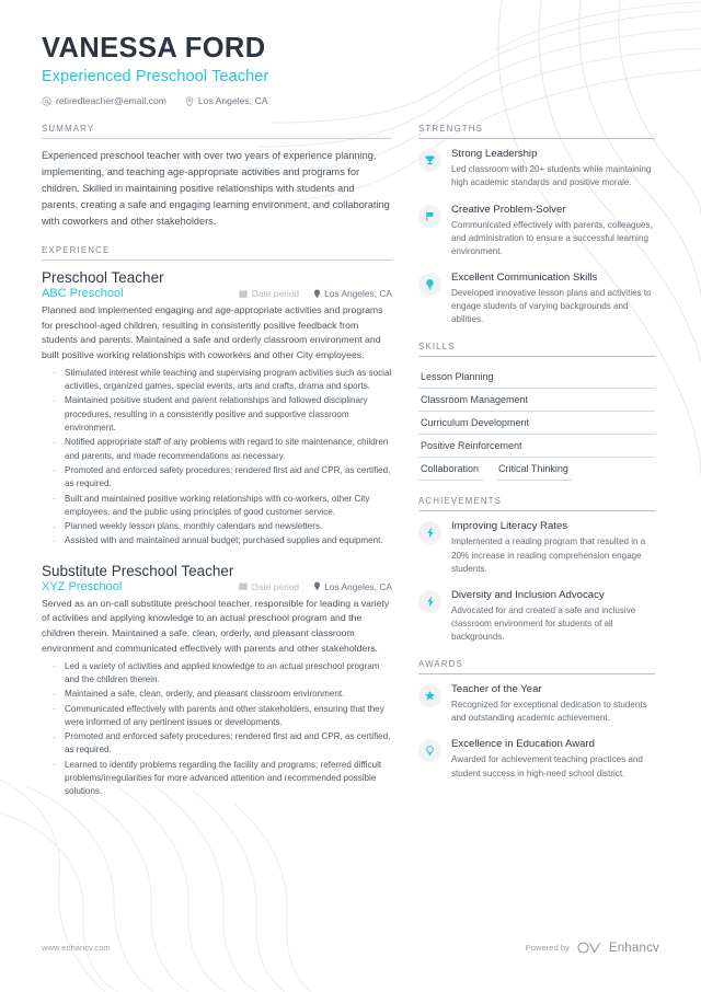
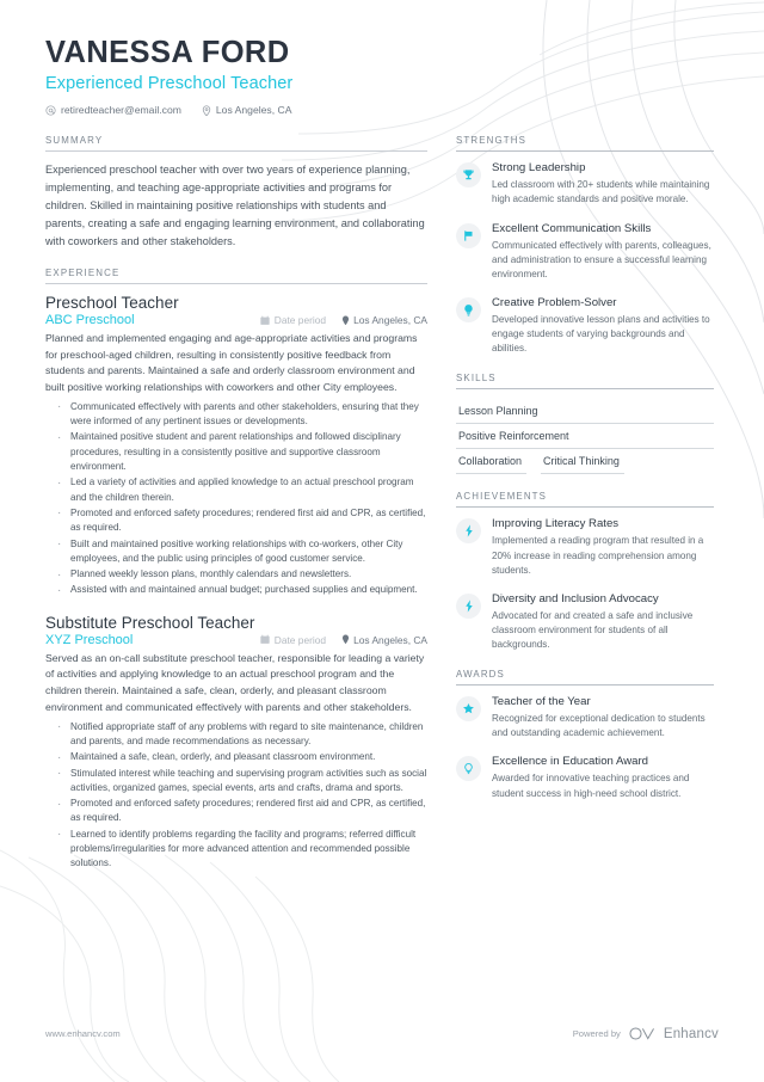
  VANESSA FORD
  Experienced Preschool Teacher
  retiredteacher@email.com
  Los Angeles, CA
  SUMMARY
  Experienced preschool teacher with over two years of experience planning, implementing, and teaching age-appropriate activities and programs for children. Skilled in maintaining positive relationships with students and parents, creating a safe and engaging learning environment, and collaborating with coworkers and other stakeholders.
  EXPERIENCE
  Preschool Teacher
  ABC Preschool
  Date period
  Los Angeles, CA
  Planned and implemented engaging and age-appropriate activities and programs for preschool-aged children, resulting in consistently positive feedback from students and parents. Maintained a safe and orderly classroom environment and built positive working relationships with coworkers and other City employees.
- Stimulated interest while teaching and supervising program activities such as social activities, organized games, special events, arts and crafts, drama and sports.
+ Communicated effectively with parents and other stakeholders, ensuring that they were informed of any pertinent issues or developments.
  Maintained positive student and parent relationships and followed disciplinary procedures, resulting in a consistently positive and supportive classroom environment.
- Notified appropriate staff of any problems with regard to site maintenance, children and parents, and made recommendations as necessary.
+ Led a variety of activities and applied knowledge to an actual preschool program and the children therein.
  Promoted and enforced safety procedures; rendered first aid and CPR, as certified, as required.
  Built and maintained positive working relationships with co-workers, other City employees, and the public using principles of good customer service.
  Planned weekly lesson plans, monthly calendars and newsletters.
  Assisted with and maintained annual budget; purchased supplies and equipment.
  Substitute Preschool Teacher
  XYZ Preschool
  Date period
  Los Angeles, CA
  Served as an on-call substitute preschool teacher, responsible for leading a variety of activities and applying knowledge to an actual preschool program and the children therein. Maintained a safe, clean, orderly, and pleasant classroom environment and communicated effectively with parents and other stakeholders.
- Led a variety of activities and applied knowledge to an actual preschool program and the children therein.
+ Notified appropriate staff of any problems with regard to site maintenance, children and parents, and made recommendations as necessary.
  Maintained a safe, clean, orderly, and pleasant classroom environment.
- Communicated effectively with parents and other stakeholders, ensuring that they were informed of any pertinent issues or developments.
+ Stimulated interest while teaching and supervising program activities such as social activities, organized games, special events, arts and crafts, drama and sports.
  Promoted and enforced safety procedures; rendered first aid and CPR, as certified, as required.
  Learned to identify problems regarding the facility and programs; referred difficult problems/irregularities for more advanced attention and recommended possible solutions.
  STRENGTHS
  Strong Leadership
  Led classroom with 20+ students while maintaining high academic standards and positive morale.
- Creative Problem-Solver
+ Excellent Communication Skills
  Communicated effectively with parents, colleagues, and administration to ensure a successful learning environment.
- Excellent Communication Skills
+ Creative Problem-Solver
  Developed innovative lesson plans and activities to engage students of varying backgrounds and abilities.
  SKILLS
  Lesson Planning
- Classroom Management
- Curriculum Development
  Positive Reinforcement
  Collaboration
  Critical Thinking
  ACHIEVEMENTS
  Improving Literacy Rates
- Implemented a reading program that resulted in a 20% increase in reading comprehension engage students.
+ Implemented a reading program that resulted in a 20% increase in reading comprehension among students.
  Diversity and Inclusion Advocacy
  Advocated for and created a safe and inclusive classroom environment for students of all backgrounds.
  AWARDS
  Teacher of the Year
  Recognized for exceptional dedication to students and outstanding academic achievement.
  Excellence in Education Award
- Awarded for achievement teaching practices and student success in high-need school district.
+ Awarded for innovative teaching practices and student success in high-need school district.
  www.enhancv.com
  Powered by
  Enhancv
